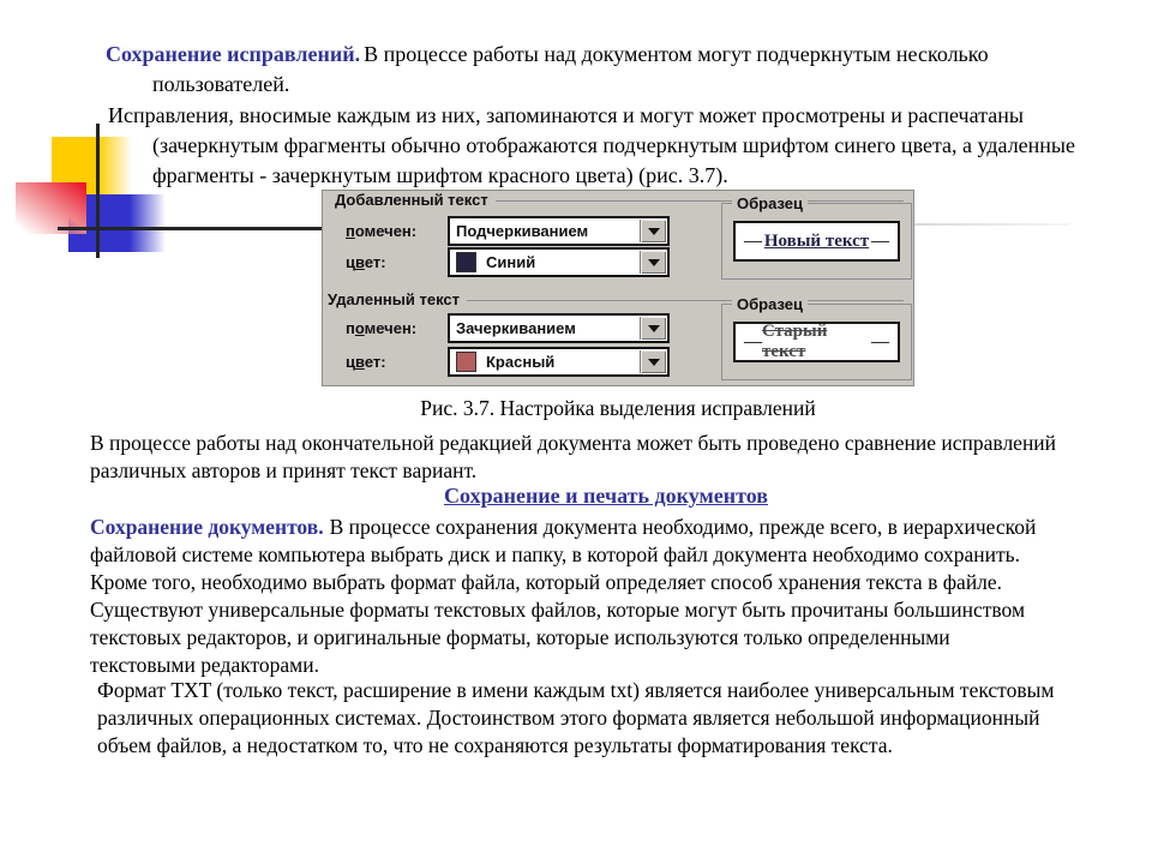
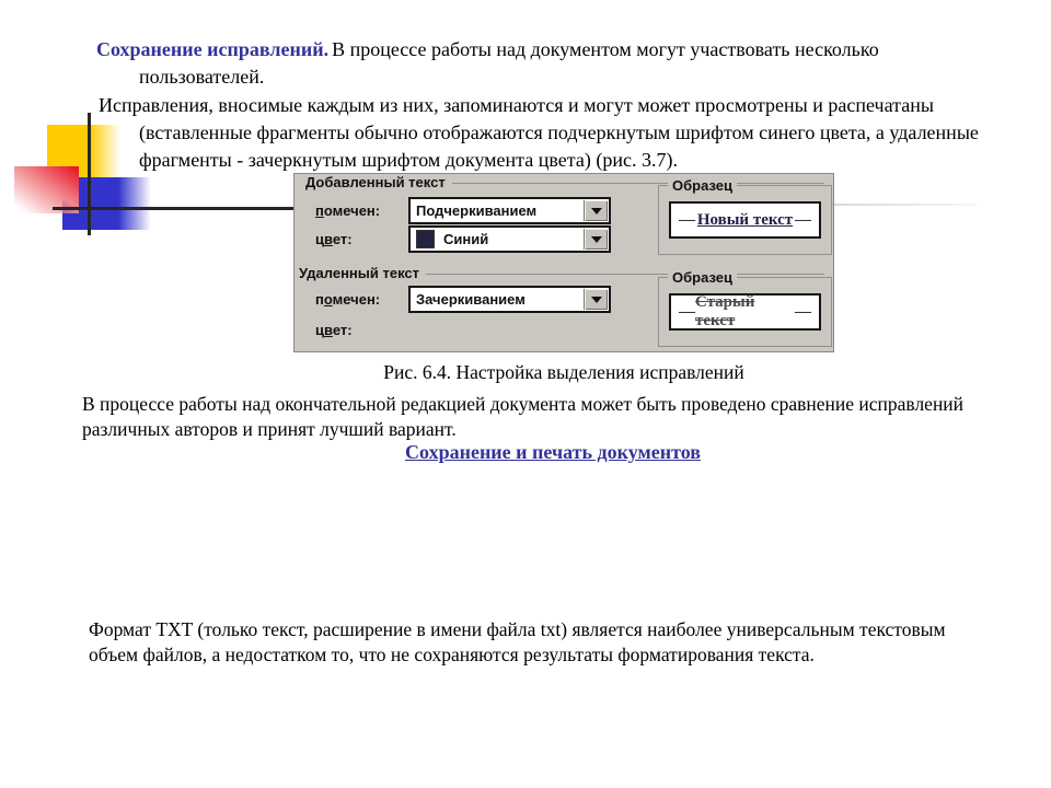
- Сохранение исправлений. В процессе работы над документом могут подчеркнутым несколько
+ Сохранение исправлений. В процессе работы над документом могут участвовать несколько
  пользователей.
  Исправления, вносимые каждым из них, запоминаются и могут может просмотрены и распечатаны
- (зачеркнутым фрагменты обычно отображаются подчеркнутым шрифтом синего цвета, а удаленные
+ (вставленные фрагменты обычно отображаются подчеркнутым шрифтом синего цвета, а удаленные
- фрагменты - зачеркнутым шрифтом красного цвета) (рис. 3.7).
+ фрагменты - зачеркнутым шрифтом документа цвета) (рис. 3.7).
  Добавленный текст
  помечен:
  Подчеркиванием
  цвет:
  Синий
  Образец
  —
  Новый текст
  —
  Удаленный текст
  помечен:
  Зачеркиванием
  цвет:
- Красный
  Образец
  —
  Старый текст
  —
- Рис. 3.7. Настройка выделения исправлений
+ Рис. 6.4. Настройка выделения исправлений
  В процессе работы над окончательной редакцией документа может быть проведено сравнение исправлений
- различных авторов и принят текст вариант.
+ различных авторов и принят лучший вариант.
  Сохранение и печать документов
- Сохранение документов. В процессе сохранения документа необходимо, прежде всего, в иерархической
- файловой системе компьютера выбрать диск и папку, в которой файл документа необходимо сохранить.
- Кроме того, необходимо выбрать формат файла, который определяет способ хранения текста в файле.
- Существуют универсальные форматы текстовых файлов, которые могут быть прочитаны большинством
- текстовых редакторов, и оригинальные форматы, которые используются только определенными
- текстовыми редакторами.
- Формат TXT (только текст, расширение в имени каждым txt) является наиболее универсальным текстовым
+ Формат TXT (только текст, расширение в имени файла txt) является наиболее универсальным текстовым
- различных операционных системах. Достоинством этого формата является небольшой информационный
  объем файлов, а недостатком то, что не сохраняются результаты форматирования текста.
